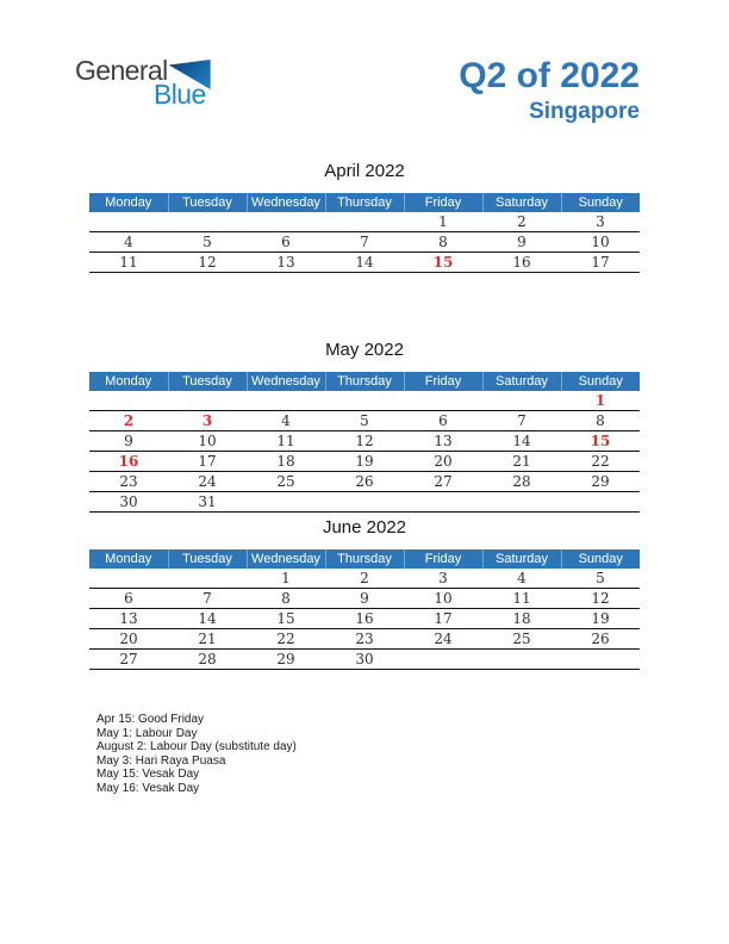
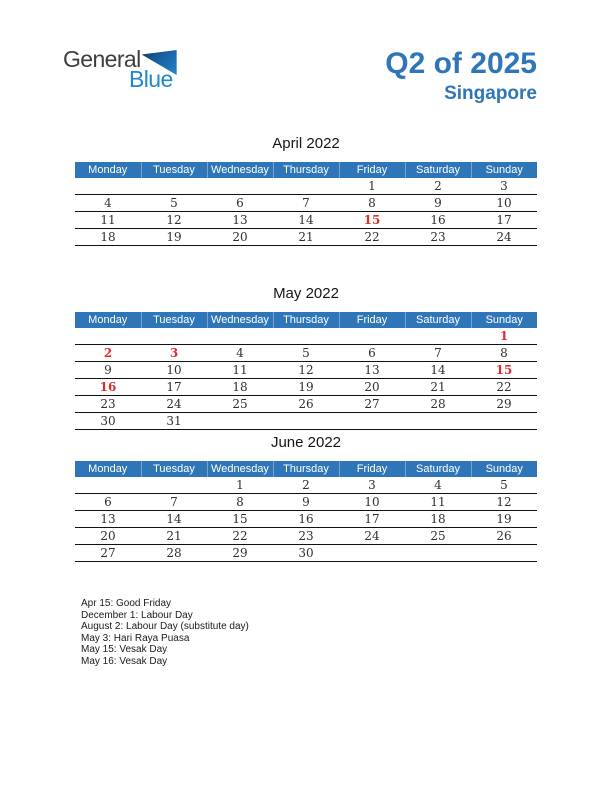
  General
  Blue
- Q2 of 2022
+ Q2 of 2025
  Singapore
  April 2022
  Monday	Tuesday	Wednesday	Thursday	Friday	Saturday	Sunday
  				1	2	3
  4	5	6	7	8	9	10
  11	12	13	14	15	16	17
+ 18	19	20	21	22	23	24
  May 2022
  Monday	Tuesday	Wednesday	Thursday	Friday	Saturday	Sunday
  						1
  2	3	4	5	6	7	8
  9	10	11	12	13	14	15
  16	17	18	19	20	21	22
  23	24	25	26	27	28	29
  30	31
  June 2022
  Monday	Tuesday	Wednesday	Thursday	Friday	Saturday	Sunday
  		1	2	3	4	5
  6	7	8	9	10	11	12
  13	14	15	16	17	18	19
  20	21	22	23	24	25	26
  27	28	29	30
  Apr 15: Good Friday
- May 1: Labour Day
+ December 1: Labour Day
  August 2: Labour Day (substitute day)
  May 3: Hari Raya Puasa
  May 15: Vesak Day
  May 16: Vesak Day
